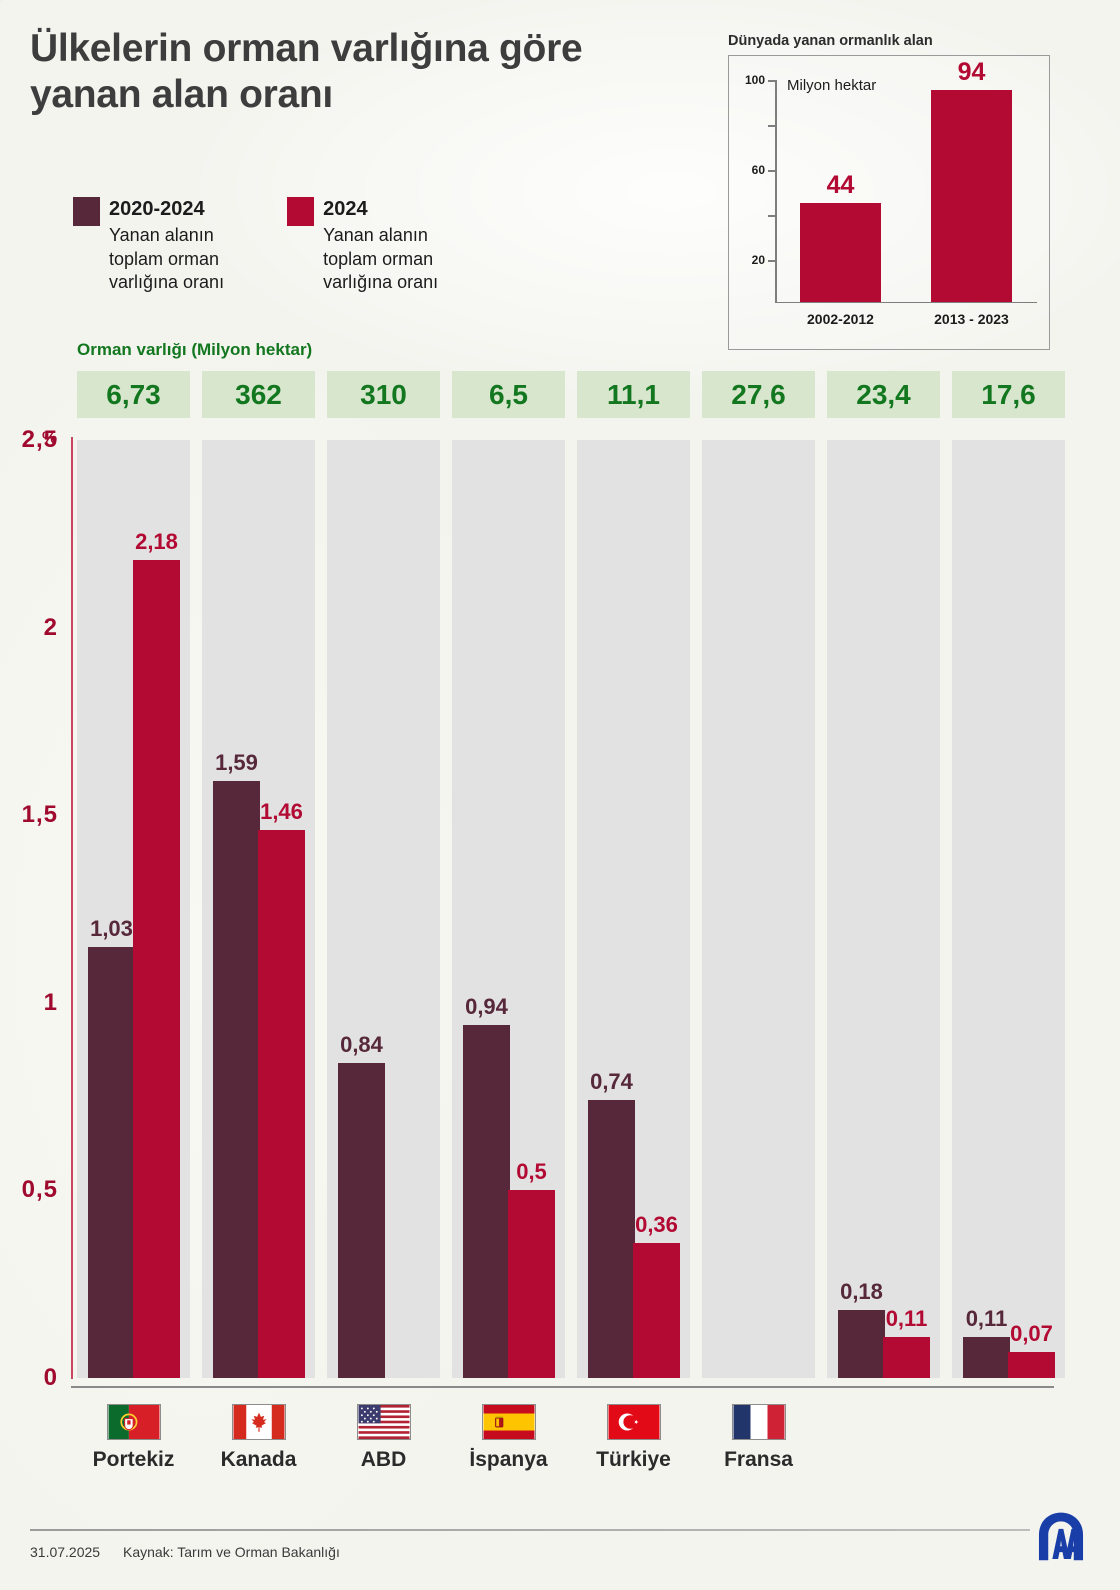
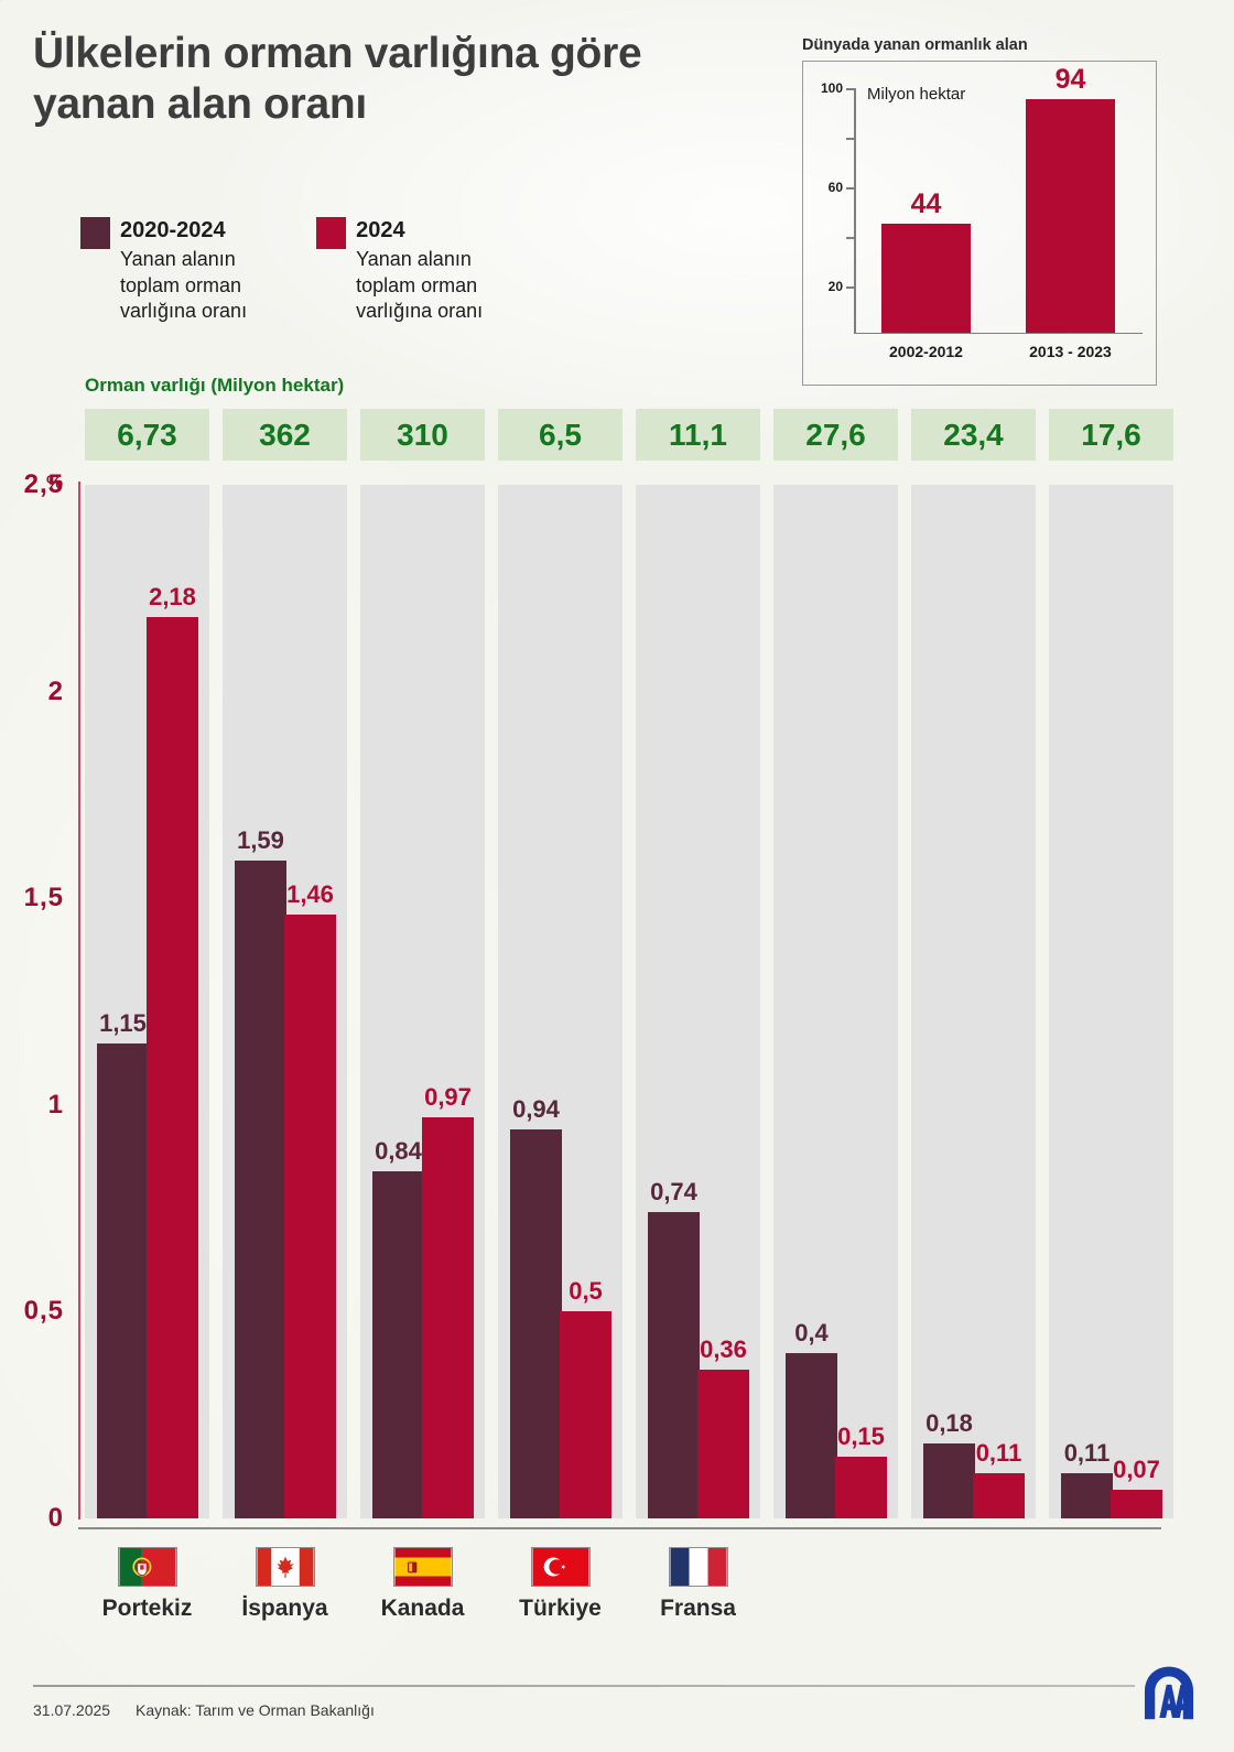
  Ülkelerin orman varlığına göre
  yanan alan oranı
  2020-2024
  Yanan alanın
  toplam orman
  varlığına oranı
  2024
  Yanan alanın
  toplam orman
  varlığına oranı
  Dünyada yanan ormanlık alan
  Milyon hektar
  20
  60
  100
  44
  2002-2012
  94
  2013 - 2023
  Orman varlığı (Milyon hektar)
  6,73
  362
  310
  6,5
  11,1
  27,6
  23,4
  17,6
  %
  0
  0,5
  1
  1,5
  2
  2,5
- 1,03
+ 1,15
  2,18
  1,59
  1,46
  0,84
+ 0,97
  0,94
  0,5
  0,74
  0,36
+ 0,4
+ 0,15
  0,18
  0,11
  0,11
  0,07
  Portekiz
- Kanada
+ İspanya
- ABD
- İspanya
+ Kanada
  Türkiye
  Fransa
  31.07.2025
  Kaynak: Tarım ve Orman Bakanlığı
